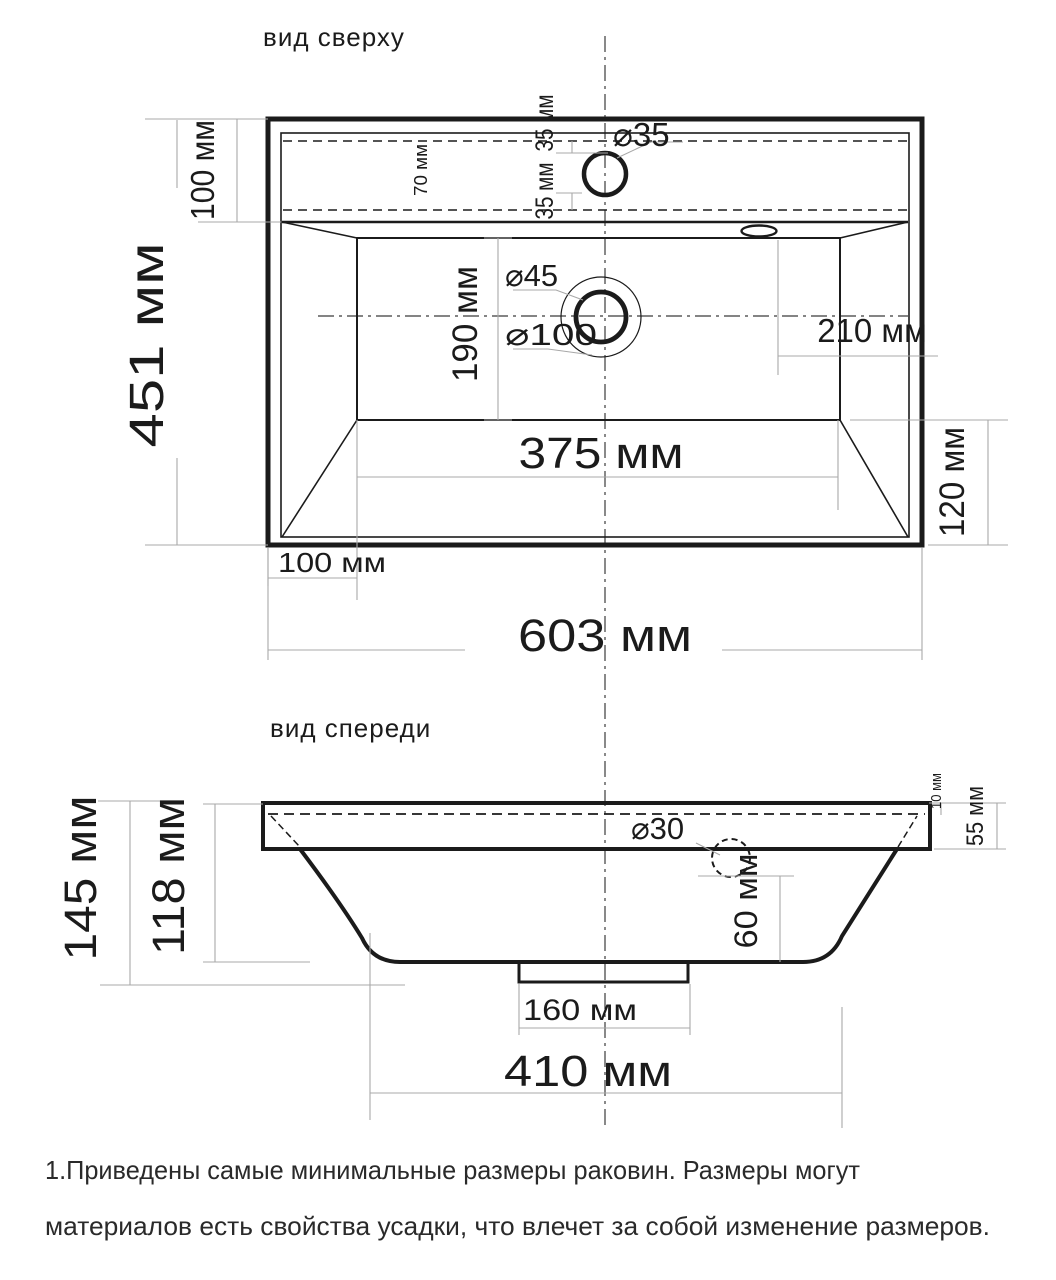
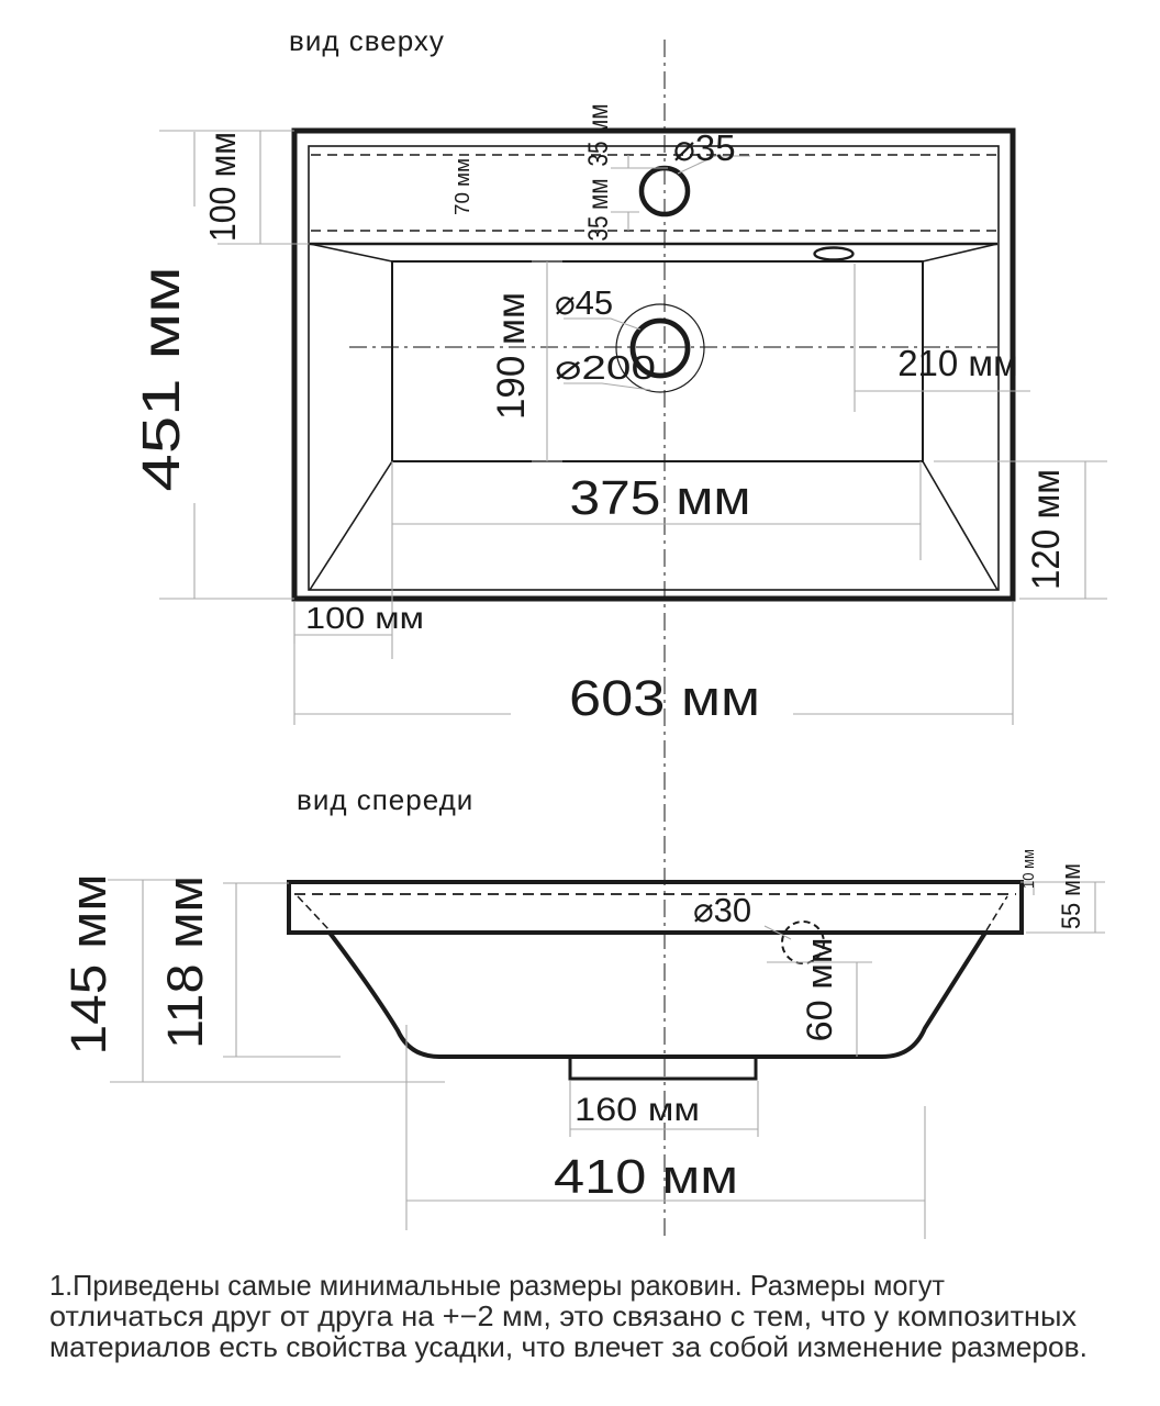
  вид сверху
  ⌀35
  ⌀45
- ⌀100
+ ⌀200
  210 мм
  375 мм
  100 мм
  603 мм
  вид спереди
  ⌀30
  160 мм
  410 мм
  1.Приведены самые минимальные размеры раковин. Размеры могут
+ отличаться друг от друга на +−2 мм, это связано с тем, что у композитных
  материалов есть свойства усадки, что влечет за собой изменение размеров.
